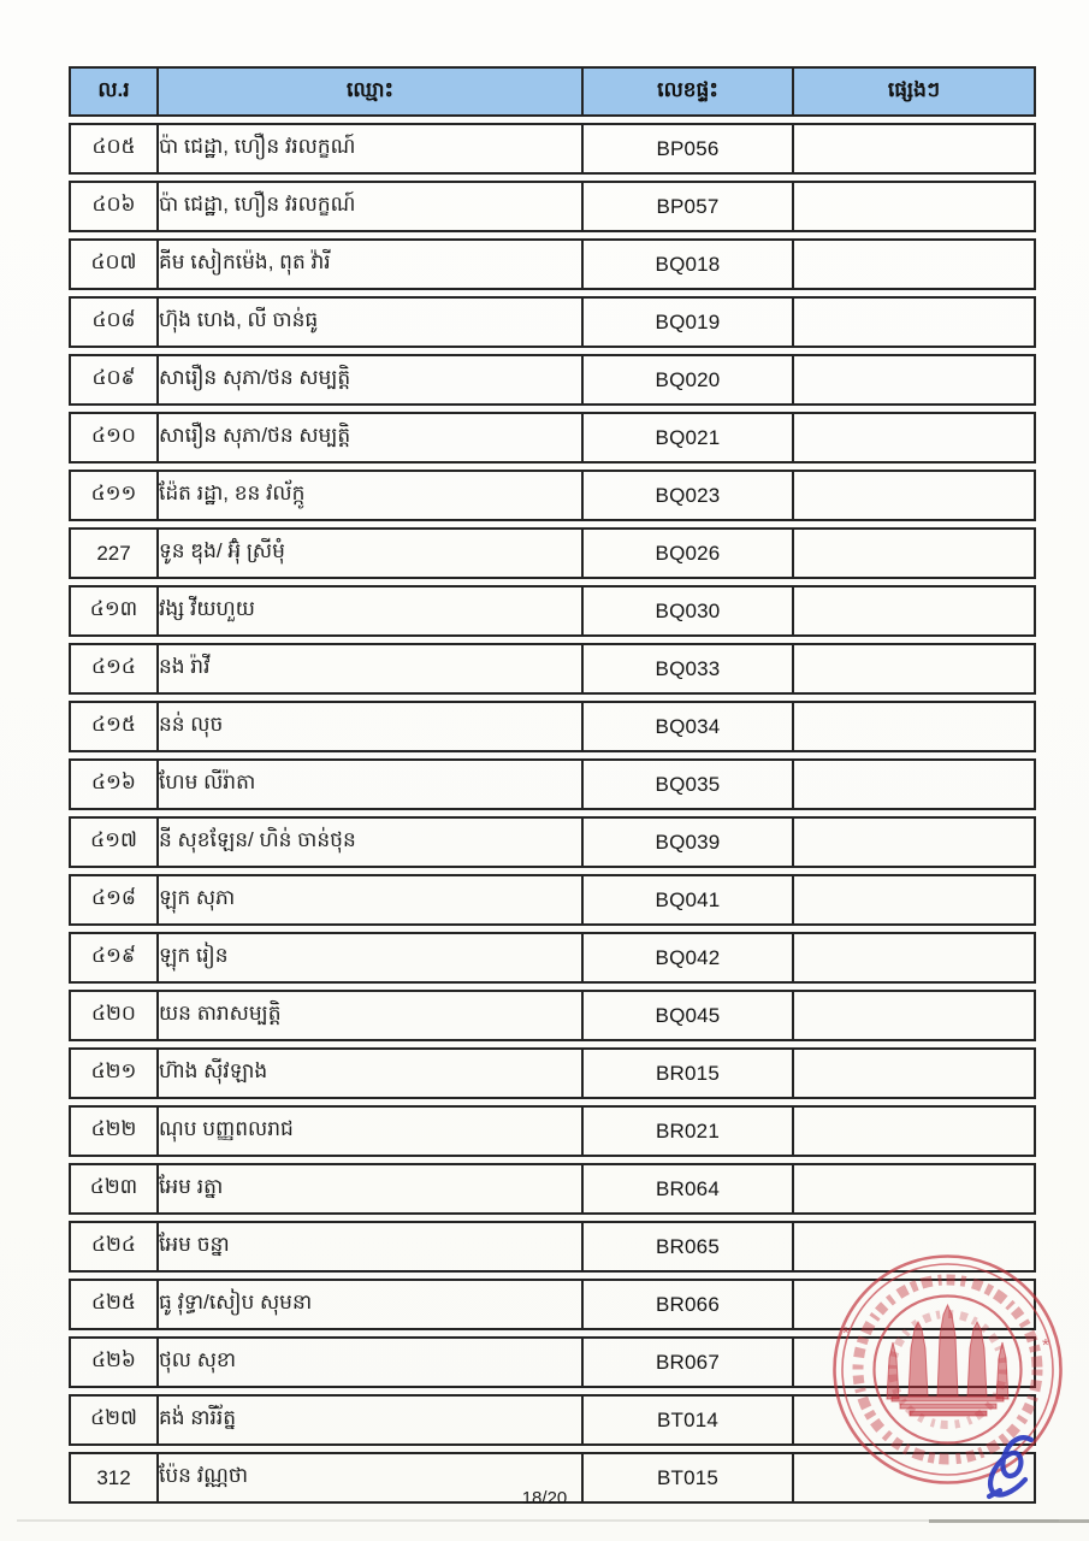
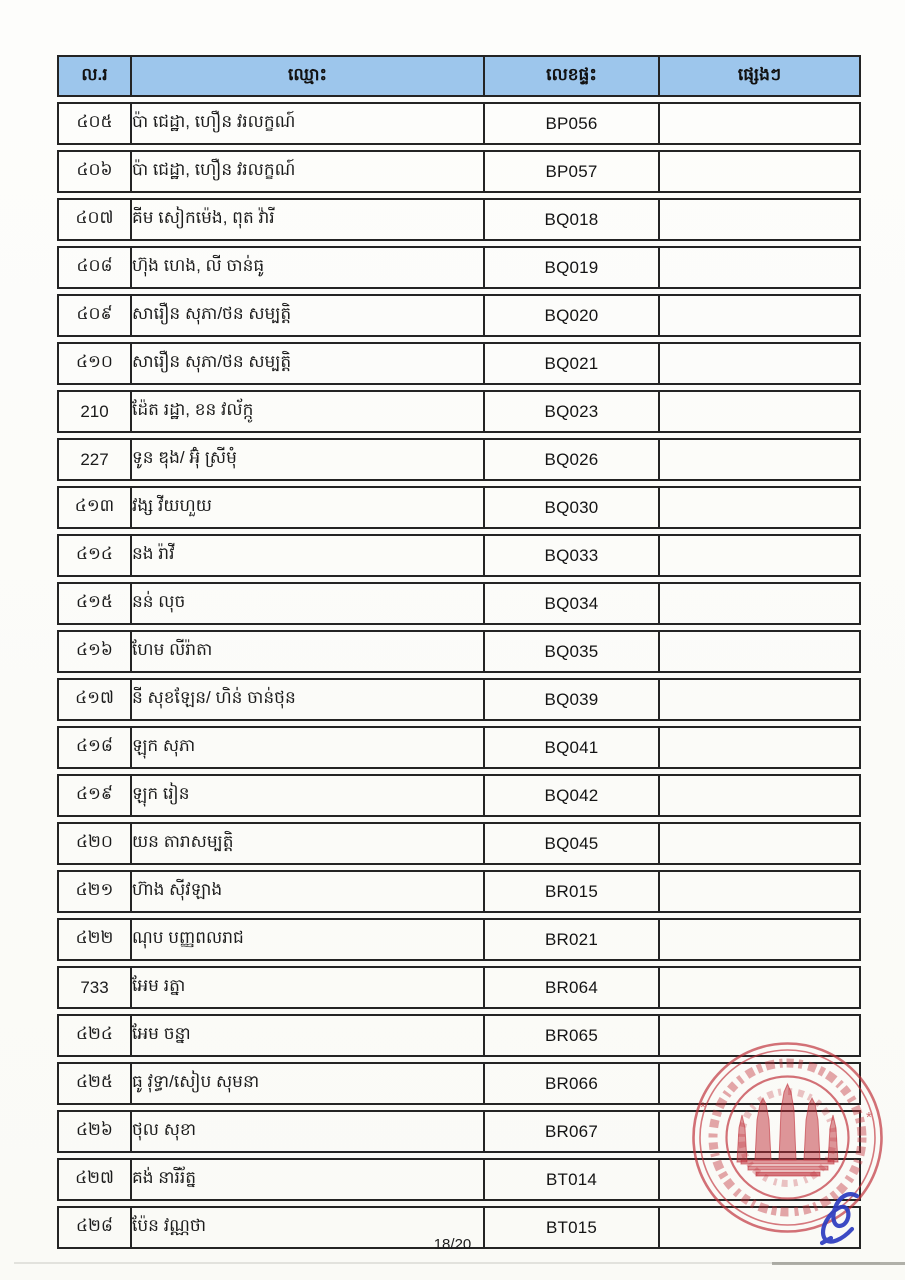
  ល.រ	ឈ្មោះ	លេខផ្ទះ	ផ្សេងៗ
  ៤០៥	ប៉ា ជេដ្ឋា, ហឿន វរលក្ខណ៍	BP056
  ៤០៦	ប៉ា ជេដ្ឋា, ហឿន វរលក្ខណ៍	BP057
  ៤០៧	គីម សៀកម៉េង, ពុត វ៉ារី	BQ018
  ៤០៨	ហ៊ុង ហេង, លី ចាន់ធូ	BQ019
  ៤០៩	សារឿន សុភា/ថន សម្បត្តិ	BQ020
  ៤១០	សារឿន សុភា/ថន សម្បត្តិ	BQ021
- ៤១១	ដ៉ែត រដ្ឋា, ខន វល័ក្កូ	BQ023
+ 210	ដ៉ែត រដ្ឋា, ខន វល័ក្កូ	BQ023
  227	ទូន ឌុង/ អ៊ុំ ស្រីមុំ	BQ026
  ៤១៣	វង្ស វីយហួយ	BQ030
  ៤១៤	នង រ៉ាវី	BQ033
  ៤១៥	នន់ លុច	BQ034
  ៤១៦	ហែម លីរ៉ាតា	BQ035
  ៤១៧	នី សុខឡែន/ ហិន់ ចាន់ថុន	BQ039
  ៤១៨	ឡុក សុភា	BQ041
  ៤១៩	ឡុក រៀន	BQ042
  ៤២០	យន តារាសម្បត្តិ	BQ045
  ៤២១	ហ៊ាង ស៊ីវឡាង	BR015
  ៤២២	ណុប បញ្ញពលរាជ	BR021
- ៤២៣	អែម រត្នា	BR064
+ 733	អែម រត្នា	BR064
  ៤២៤	អែម ចន្នា	BR065
  ៤២៥	ធូ វុទ្ធា/សៀប សុមនា	BR066
  ៤២៦	ថុល សុខា	BR067
  ៤២៧	គង់ នារីរ័ត្ន	BT014
- 312	ប៉ែន វណ្ណថា	BT015
+ ៤២៨	ប៉ែន វណ្ណថា	BT015
  *
  *
  18/20
